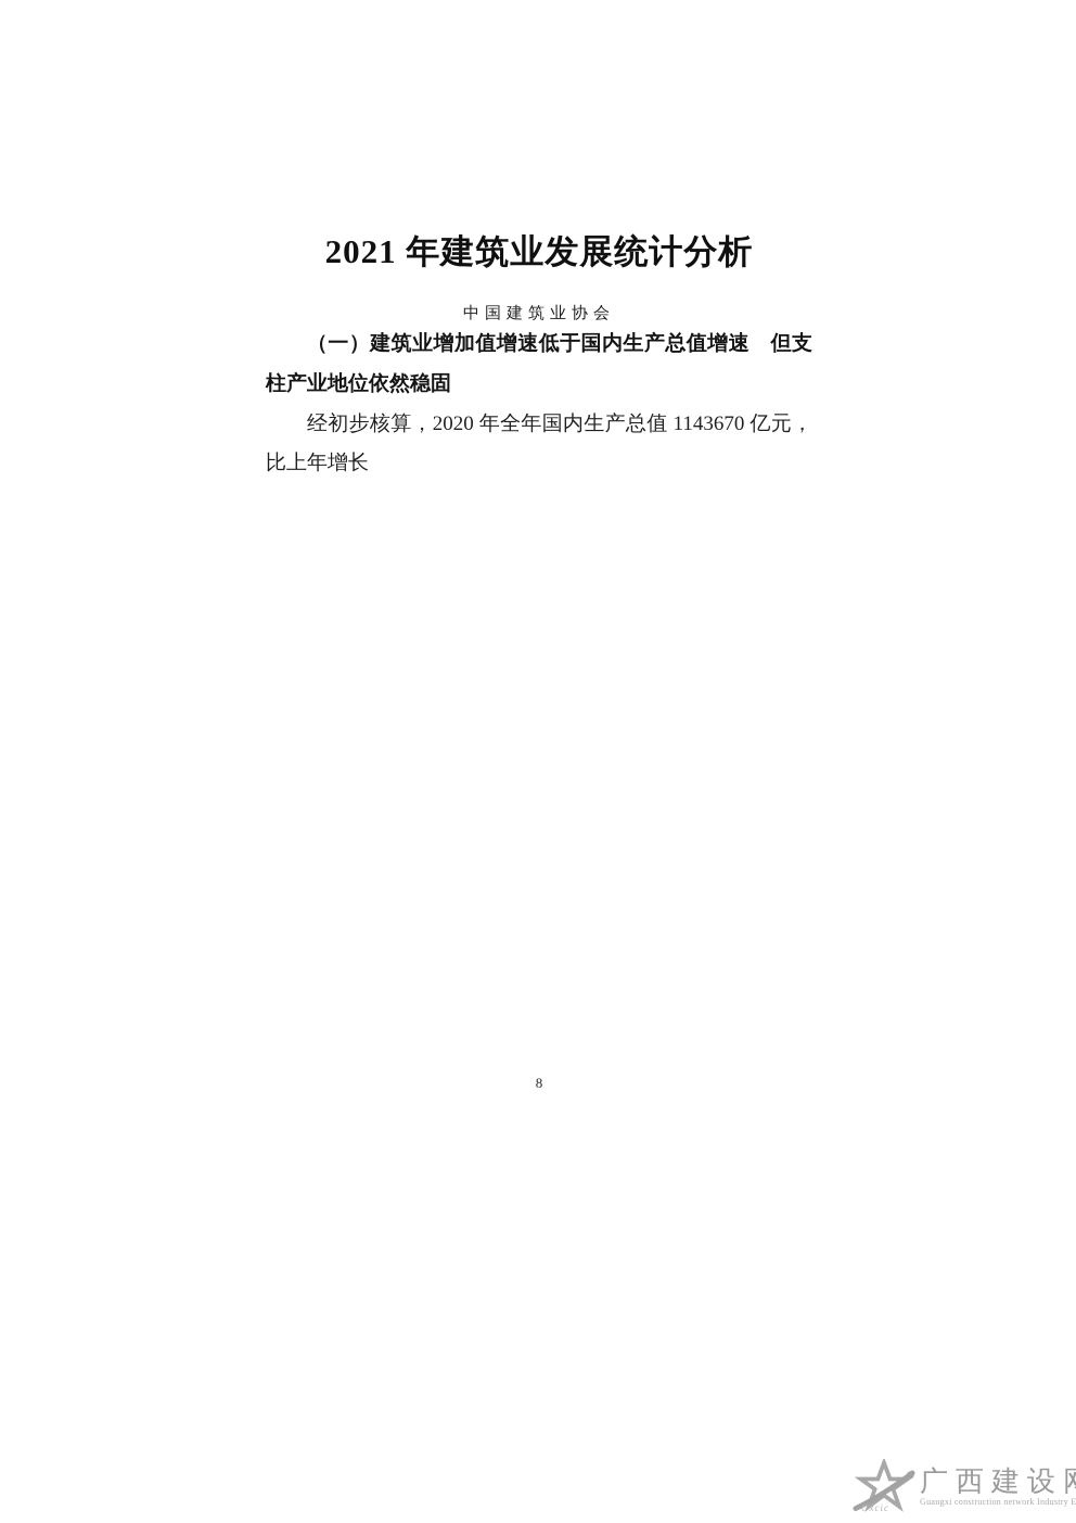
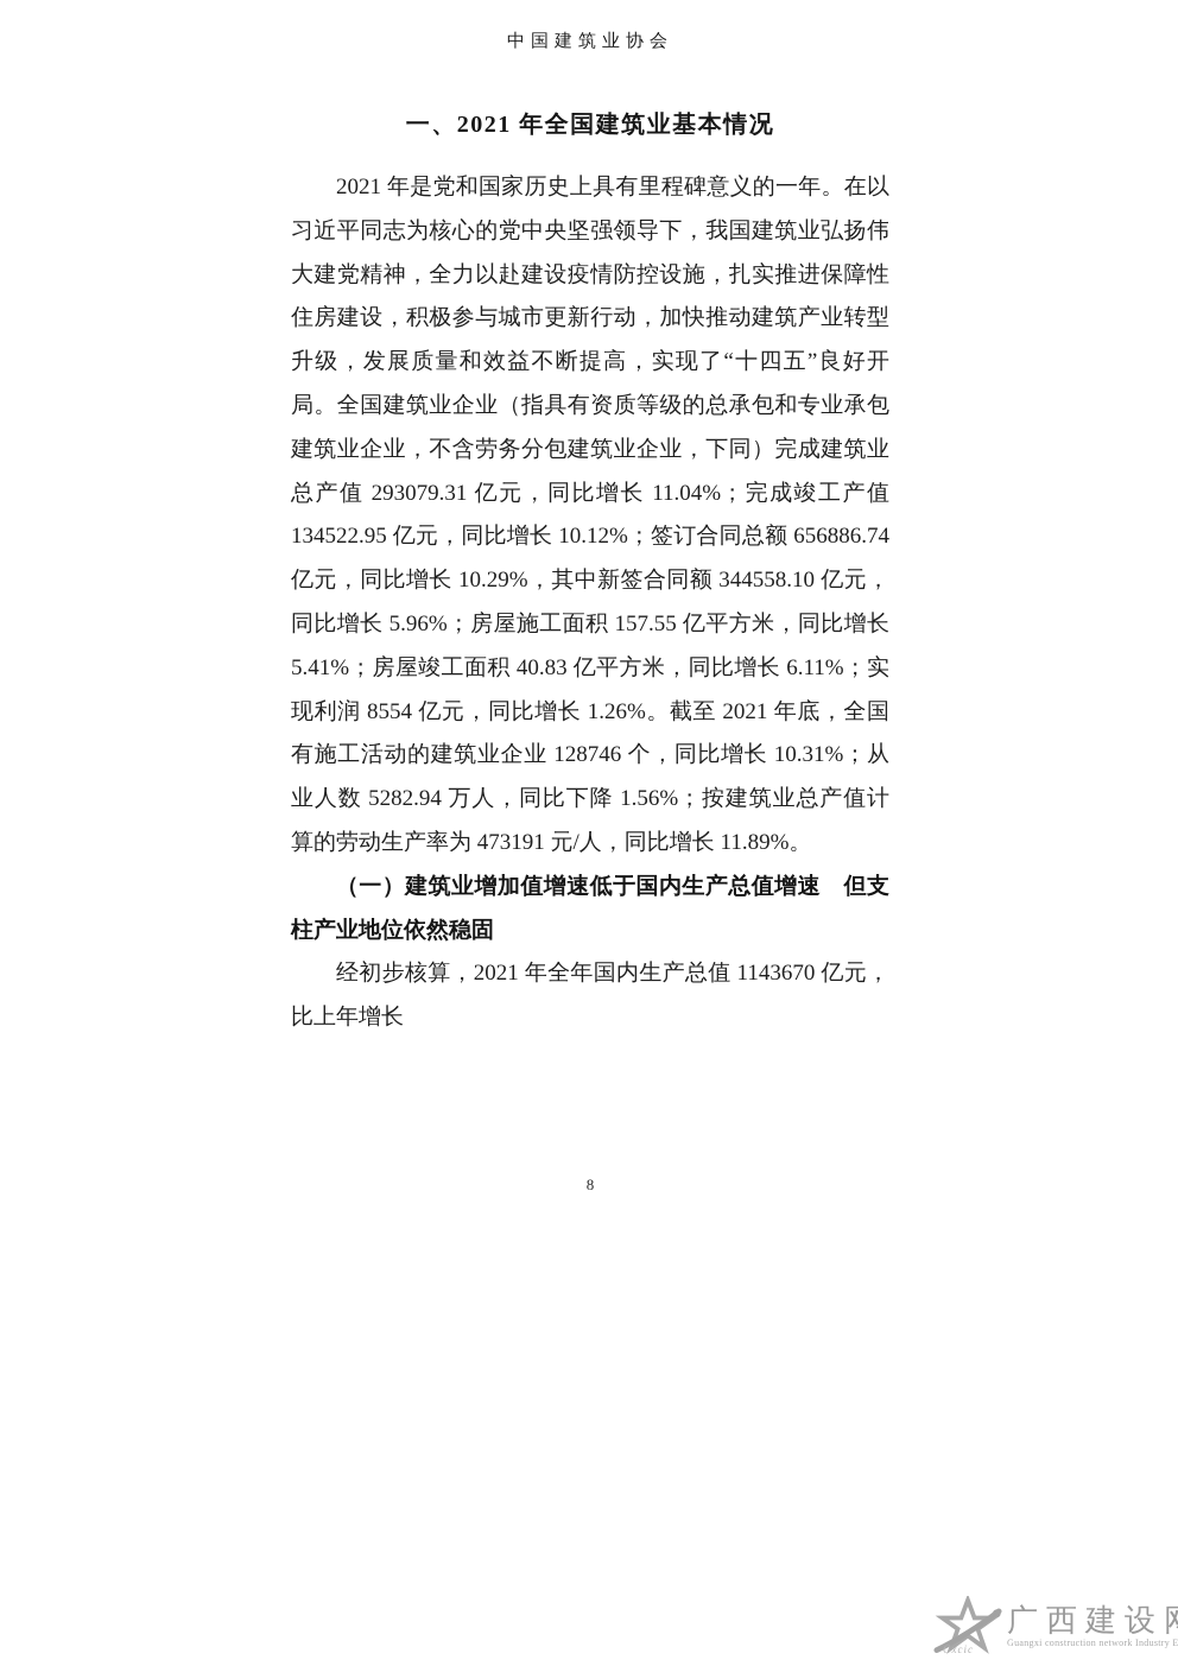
- 2021 年建筑业发展统计分析
  中国建筑业协会
+ 一、2021 年全国建筑业基本情况
+ 2021 年是党和国家历史上具有里程碑意义的一年。在以习近平同志为核心的党中央坚强领导下，我国建筑业弘扬伟大建党精神，全力以赴建设疫情防控设施，扎实推进保障性住房建设，积极参与城市更新行动，加快推动建筑产业转型升级，发展质量和效益不断提高，实现了“十四五”良好开局。全国建筑业企业（指具有资质等级的总承包和专业承包建筑业企业，不含劳务分包建筑业企业，下同）完成建筑业总产值 293079.31 亿元，同比增长 11.04%；完成竣工产值 134522.95 亿元，同比增长 10.12%；签订合同总额 656886.74 亿元，同比增长 10.29%，其中新签合同额 344558.10 亿元，同比增长 5.96%；房屋施工面积 157.55 亿平方米，同比增长 5.41%；房屋竣工面积 40.83 亿平方米，同比增长 6.11%；实现利润 8554 亿元，同比增长 1.26%。截至 2021 年底，全国有施工活动的建筑业企业 128746 个，同比增长 10.31%；从业人数 5282.94 万人，同比下降 1.56%；按建筑业总产值计算的劳动生产率为 473191 元/人，同比增长 11.89%。
  （一）建筑业增加值增速低于国内生产总值增速 但支柱产业地位依然稳固
- 经初步核算，2020 年全年国内生产总值 1143670 亿元，比上年增长
+ 经初步核算，2021 年全年国内生产总值 1143670 亿元，比上年增长
  8
  Gxcic
  广西建设
  Guangxi construction network Industry E
